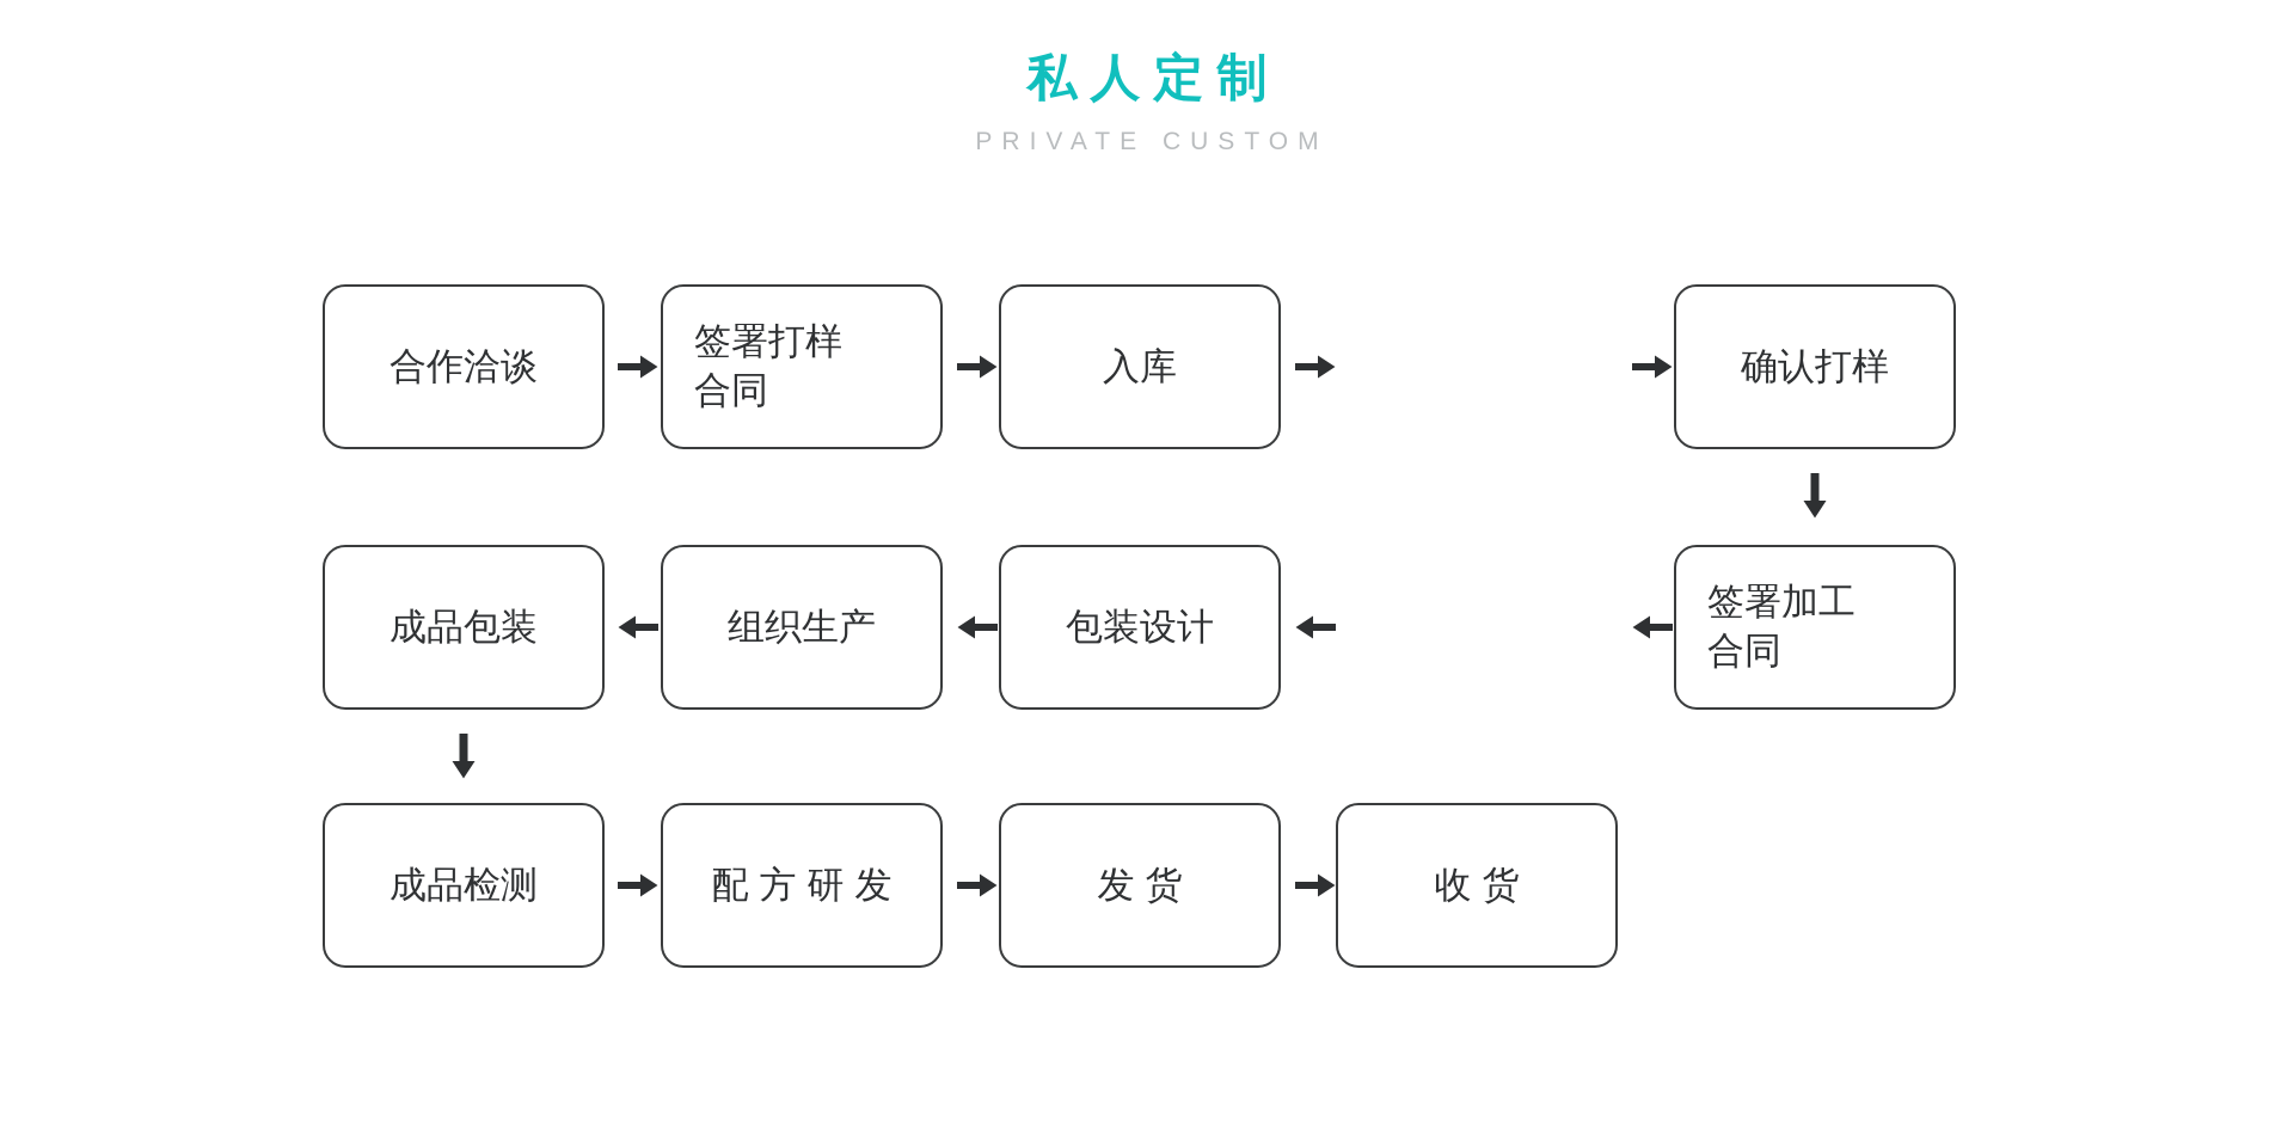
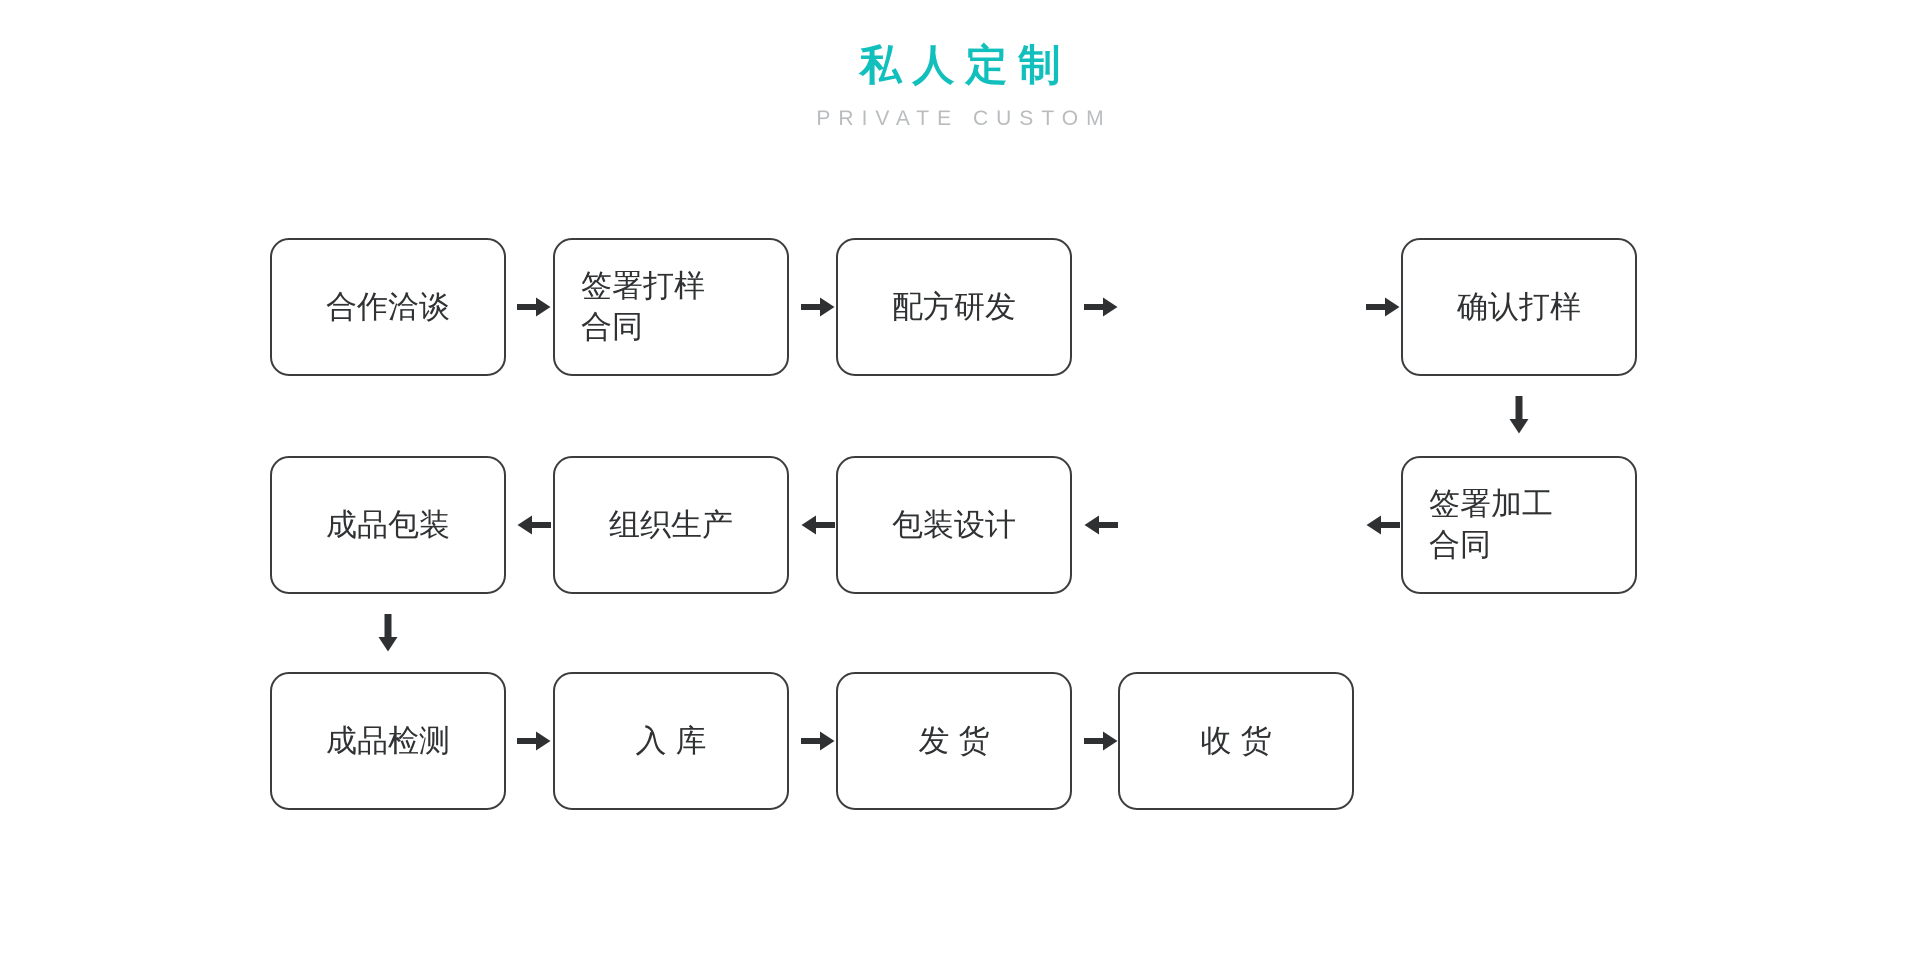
  私人定制
  PRIVATE CUSTOM
  合作洽谈
  签署打样
  合同
- 入库
+ 配方研发
  确认打样
  成品包装
  组织生产
  包装设计
  签署加工
  合同
  成品检测
- 配方研发
+ 入库
  发货
  收货
